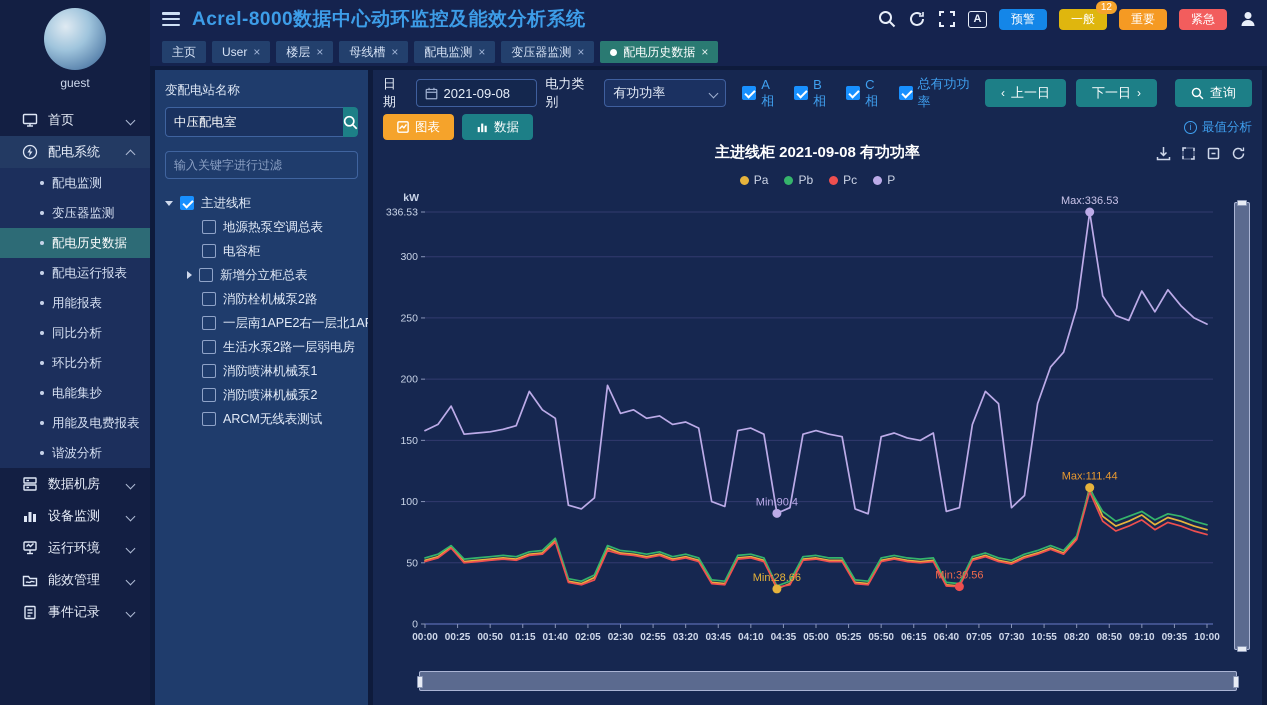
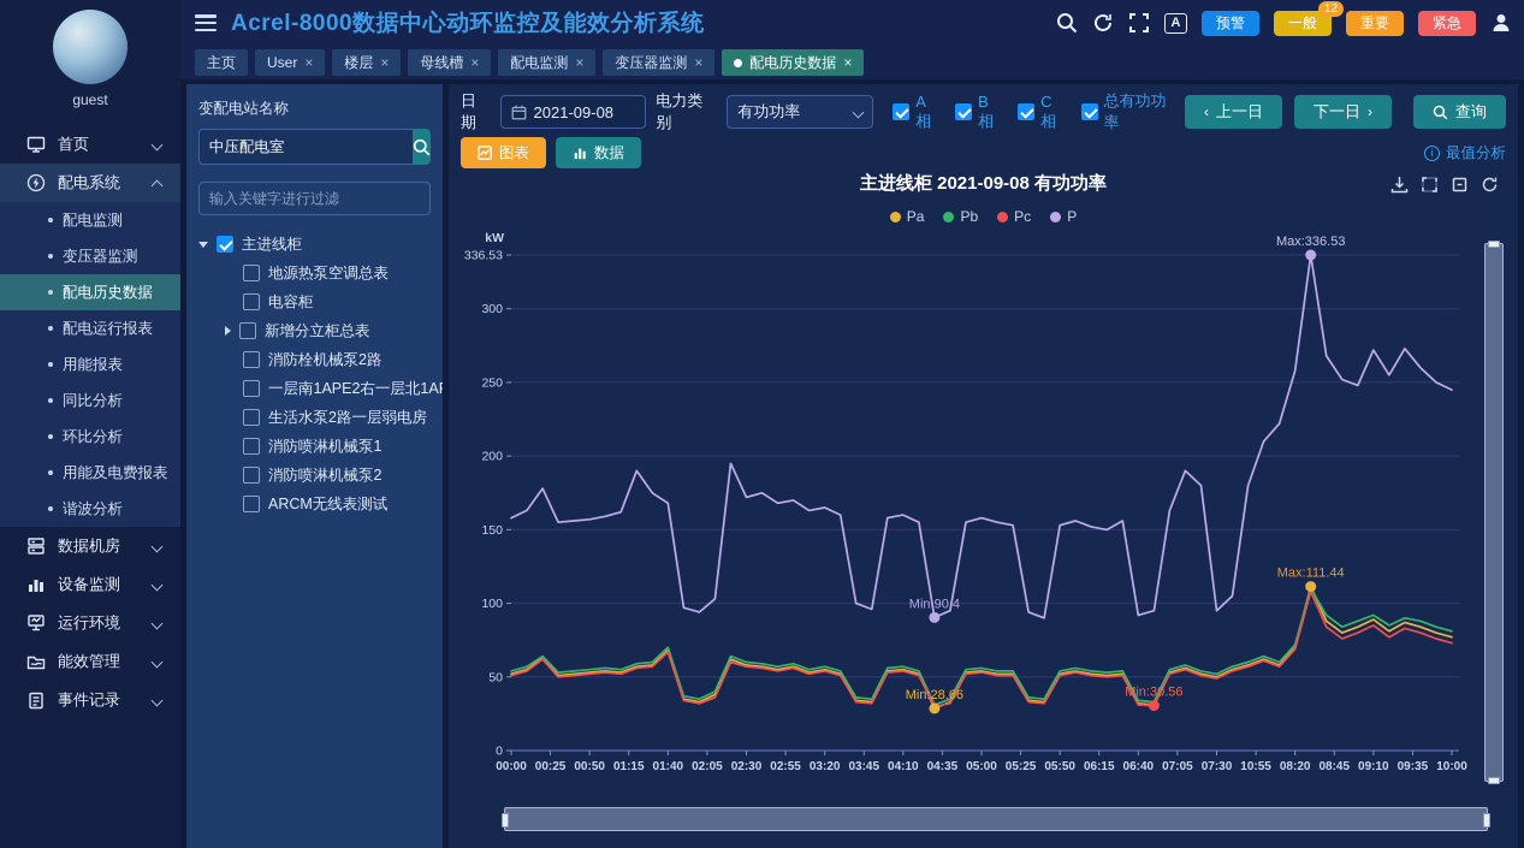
  guest
  首页
  配电系统
  配电监测
  变压器监测
  配电历史数据
  配电运行报表
  用能报表
  同比分析
  环比分析
- 电能集抄
  用能及电费报表
  谐波分析
  数据机房
  设备监测
  运行环境
  能效管理
  事件记录
  Acrel-8000数据中心动环监控及能效分析系统
  A
  预警
  一般
  12
  重要
  紧急
  主页
  User
  ×
  楼层
  ×
  母线槽
  ×
  配电监测
  ×
  变压器监测
  ×
  配电历史数据
  ×
  变配电站名称
  中压配电室
  输入关键字进行过滤
  主进线柜
  地源热泵空调总表
  电容柜
  新增分立柜总表
  消防栓机械泵2路
  一层南1APE2右一层北1A
  生活水泵2路一层弱电房
  消防喷淋机械泵1
  消防喷淋机械泵2
  ARCM无线表测试
  日期
  2021-09-08
  电力类别
  有功功率
  A相
  B相
  C相
  总有功功率
  ‹
  上一日
  下一日
  ›
  查询
  图表
  数据
  i
  最值分析
  主进线柜 2021-09-08 有功功率
  Pa
  Pb
  Pc
  P
  0
  50
  100
  150
  200
  250
  300
  336.53
  kW
  00:00
  00:25
  00:50
  01:15
  01:40
  02:05
  02:30
  02:55
  03:20
  03:45
  04:10
  04:35
  05:00
  05:25
  05:50
  06:15
  06:40
  07:05
  07:30
  10:55
  08:20
- 08:50
+ 08:45
  09:10
  09:35
  10:00
  Max:336.53
  Min:90.4
  Max:111.44
  Min:28.66
  Min:30.56
